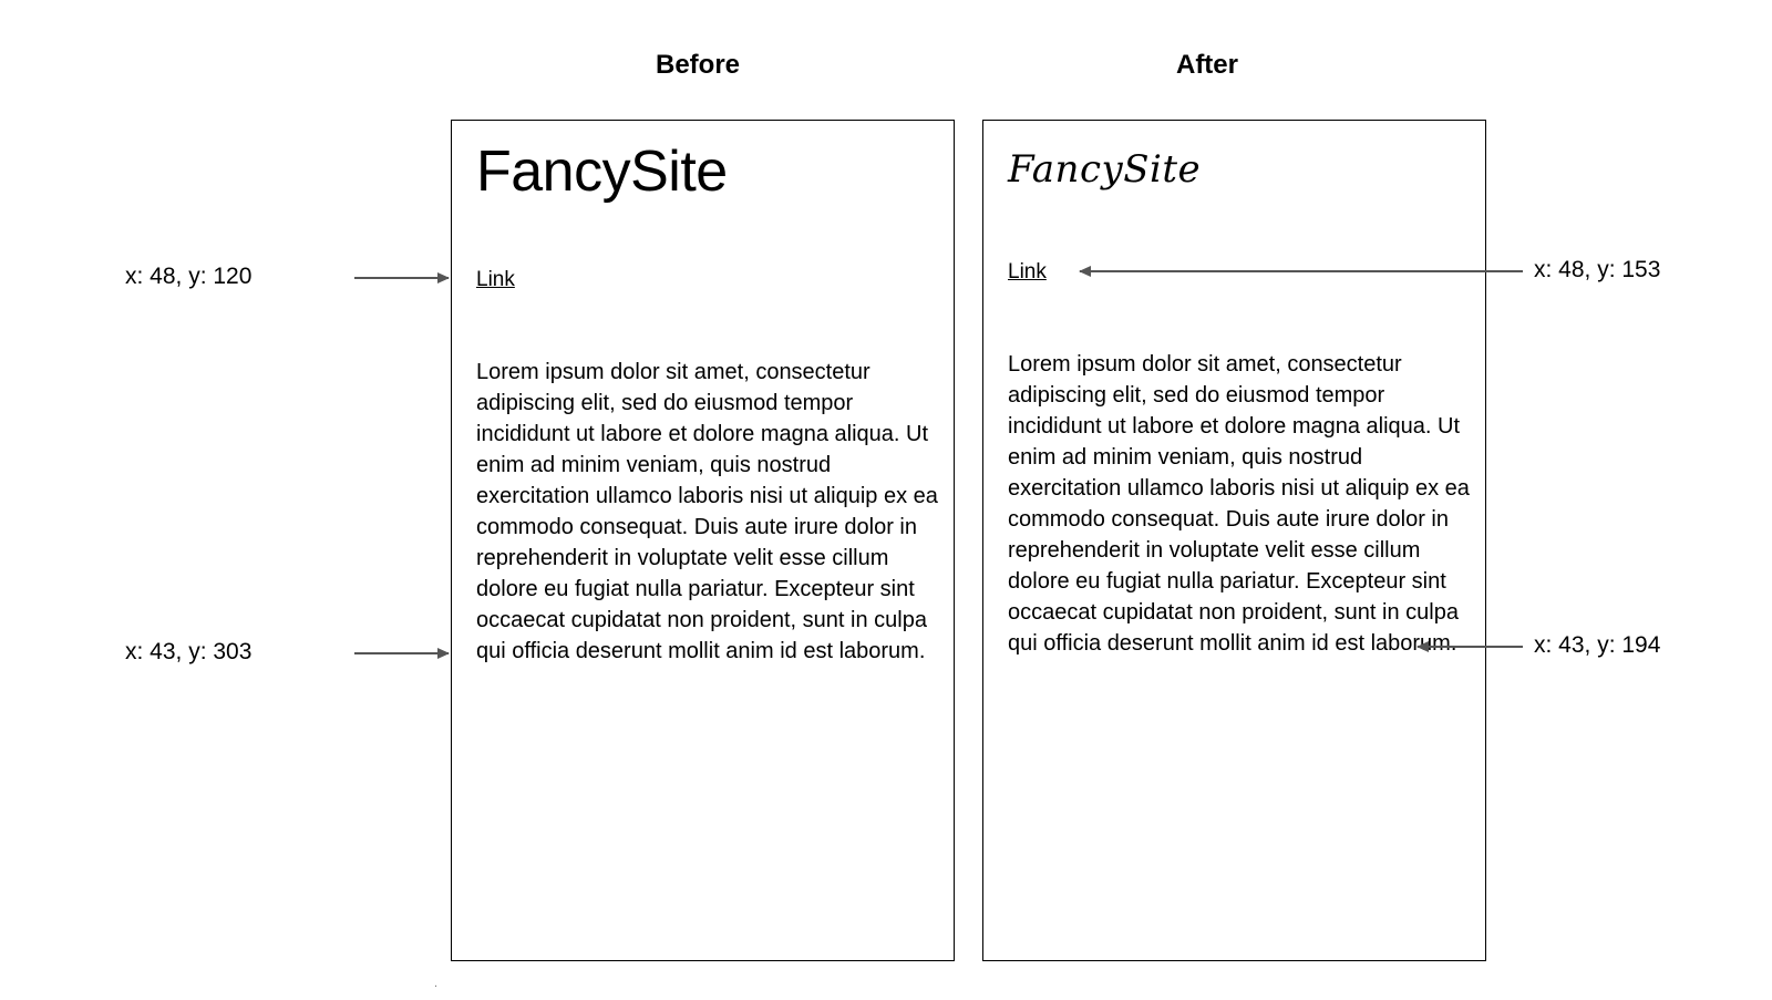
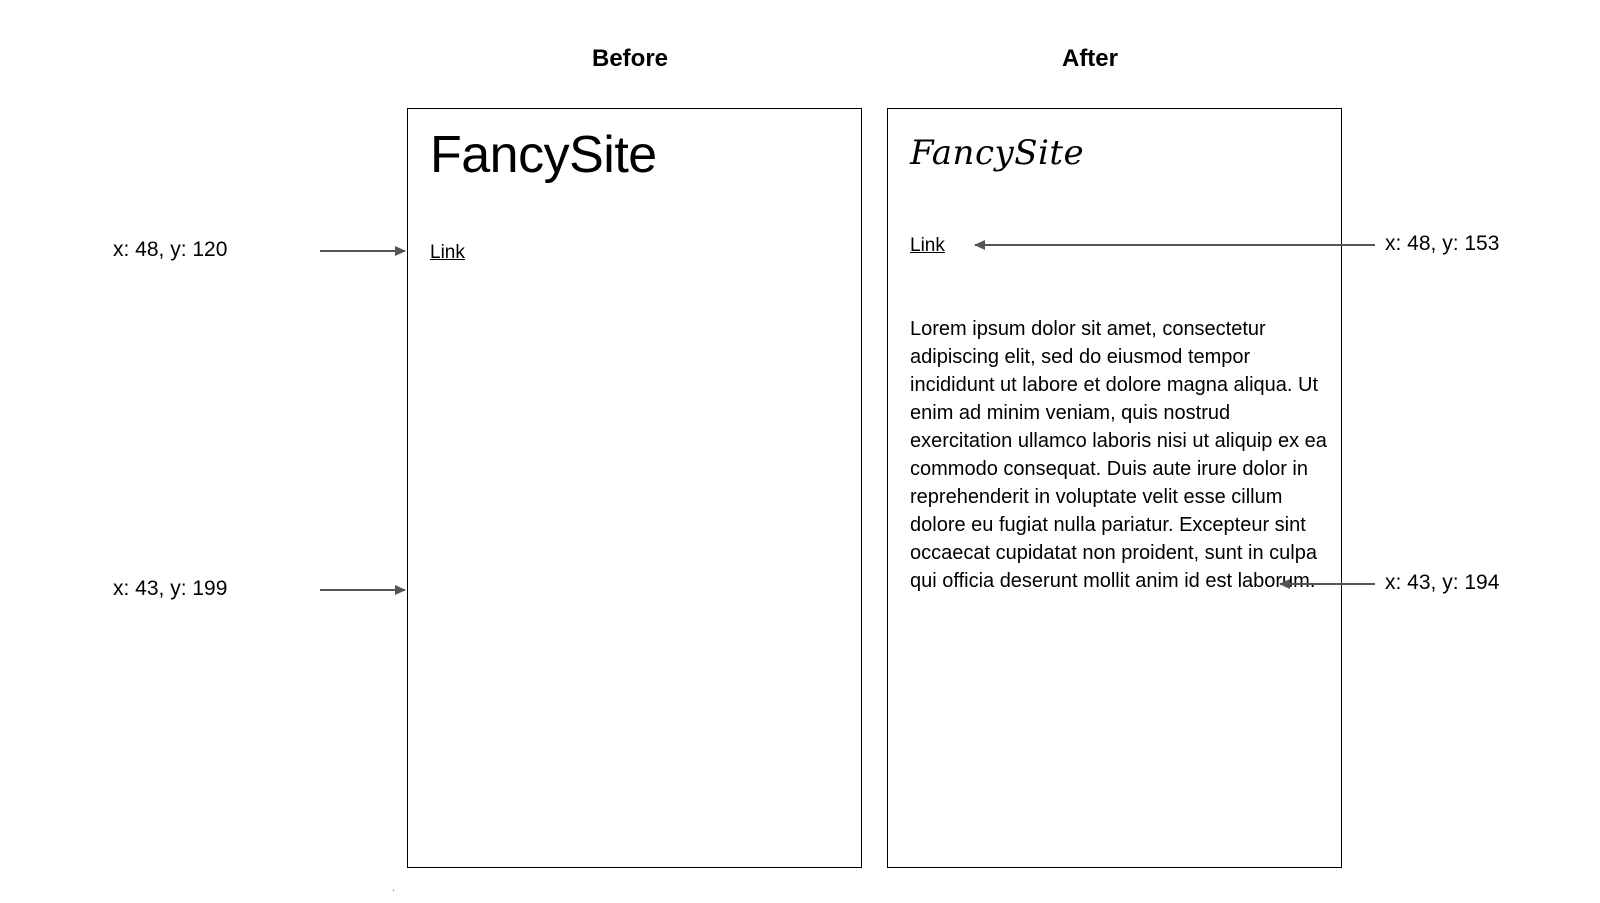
  Before
  After
  FancySite
  Link
- Lorem ipsum dolor sit amet, consectetur adipiscing elit, sed do eiusmod tempor incididunt ut labore et dolore magna aliqua. Ut enim ad minim veniam, quis nostrud exercitation ullamco laboris nisi ut aliquip ex ea commodo consequat. Duis aute irure dolor in reprehenderit in voluptate velit esse cillum dolore eu fugiat nulla pariatur. Excepteur sint occaecat cupidatat non proident, sunt in culpa qui officia deserunt mollit anim id est laborum.
  FancySite
  Link
  Lorem ipsum dolor sit amet, consectetur adipiscing elit, sed do eiusmod tempor incididunt ut labore et dolore magna aliqua. Ut enim ad minim veniam, quis nostrud exercitation ullamco laboris nisi ut aliquip ex ea commodo consequat. Duis aute irure dolor in reprehenderit in voluptate velit esse cillum dolore eu fugiat nulla pariatur. Excepteur sint occaecat cupidatat non proident, sunt in culpa qui officia deserunt mollit anim id est labom.
  x: 48, y: 120
- x: 43, y: 303
+ x: 43, y: 199
  x: 48, y: 153
  x: 43, y: 194
  .
